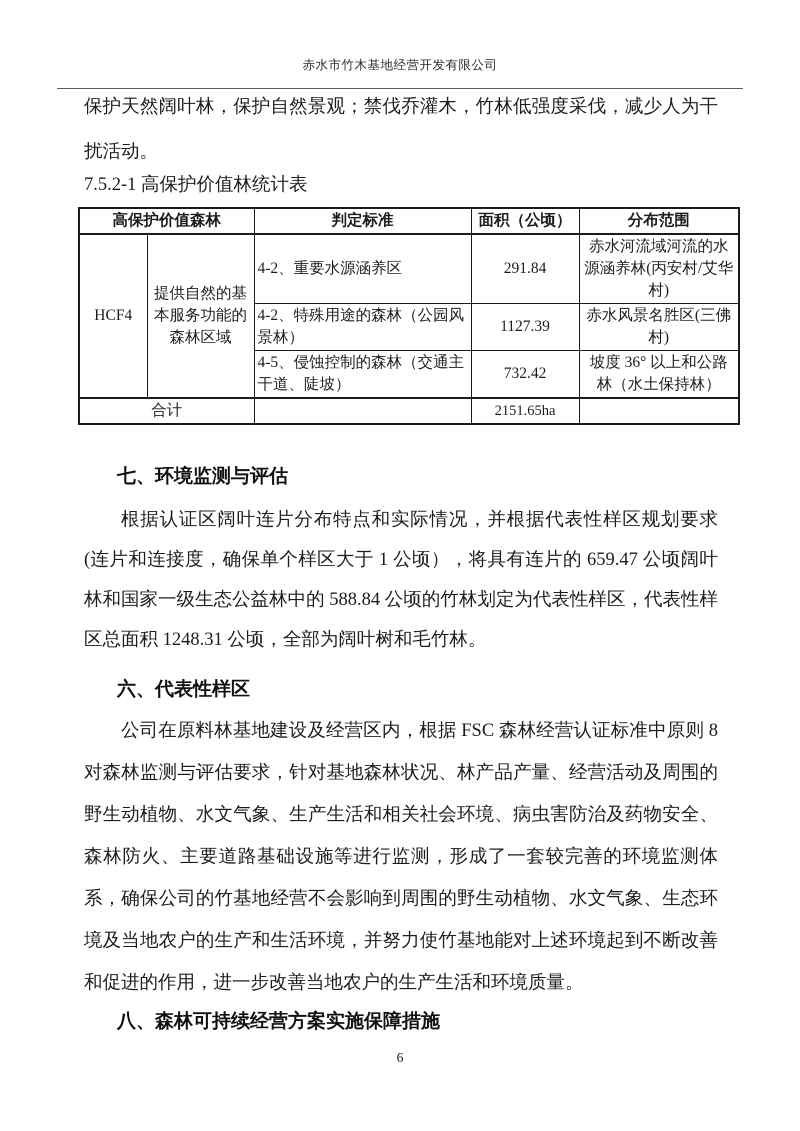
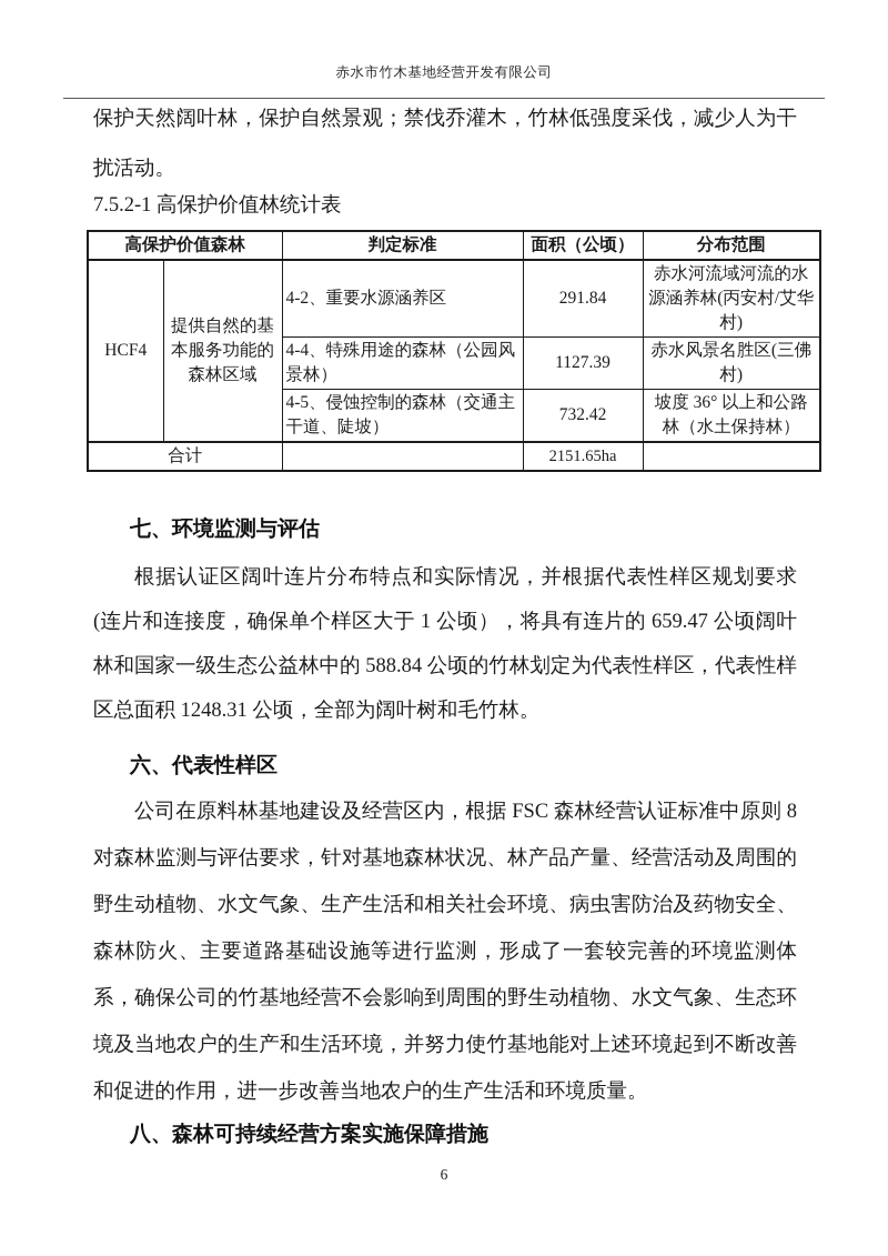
  赤水市竹木基地经营开发有限公司
  保护天然阔叶林，保护自然景观；禁伐乔灌木，竹林低强度采伐，减少人为干扰活动。
  7.5.2-1 高保护价值林统计表
  高保护价值森林	判定标准	面积（公顷）	分布范围
  HCF4	提供自然的基本服务功能的森林区域	4-2、重要水源涵养区	291.84	赤水河流域河流的水源涵养林(丙安村/艾华村)
- 4-2、特殊用途的森林（公园风景林）	1127.39	赤水风景名胜区(三佛村)
+ 4-4、特殊用途的森林（公园风景林）	1127.39	赤水风景名胜区(三佛村)
  4-5、侵蚀控制的森林（交通主干道、陡坡）	732.42	坡度 36° 以上和公路林（水土保持林）
  合计		2151.65ha
  七、环境监测与评估
  根据认证区阔叶连片分布特点和实际情况，并根据代表性样区规划要求(连片和连接度，确保单个样区大于 1 公顷），将具有连片的 659.47 公顷阔叶林和国家一级生态公益林中的 588.84 公顷的竹林划定为代表性样区，代表性样区总面积 1248.31 公顷，全部为阔叶树和毛竹林。
  六、代表性样区
  公司在原料林基地建设及经营区内，根据 FSC 森林经营认证标准中原则 8 对森林监测与评估要求，针对基地森林状况、林产品产量、经营活动及周围的野生动植物、水文气象、生产生活和相关社会环境、病虫害防治及药物安全、森林防火、主要道路基础设施等进行监测，形成了一套较完善的环境监测体系，确保公司的竹基地经营不会影响到周围的野生动植物、水文气象、生态环境及当地农户的生产和生活环境，并努力使竹基地能对上述环境起到不断改善和促进的作用，进一步改善当地农户的生产生活和环境质量。
  八、森林可持续经营方案实施保障措施
  6
